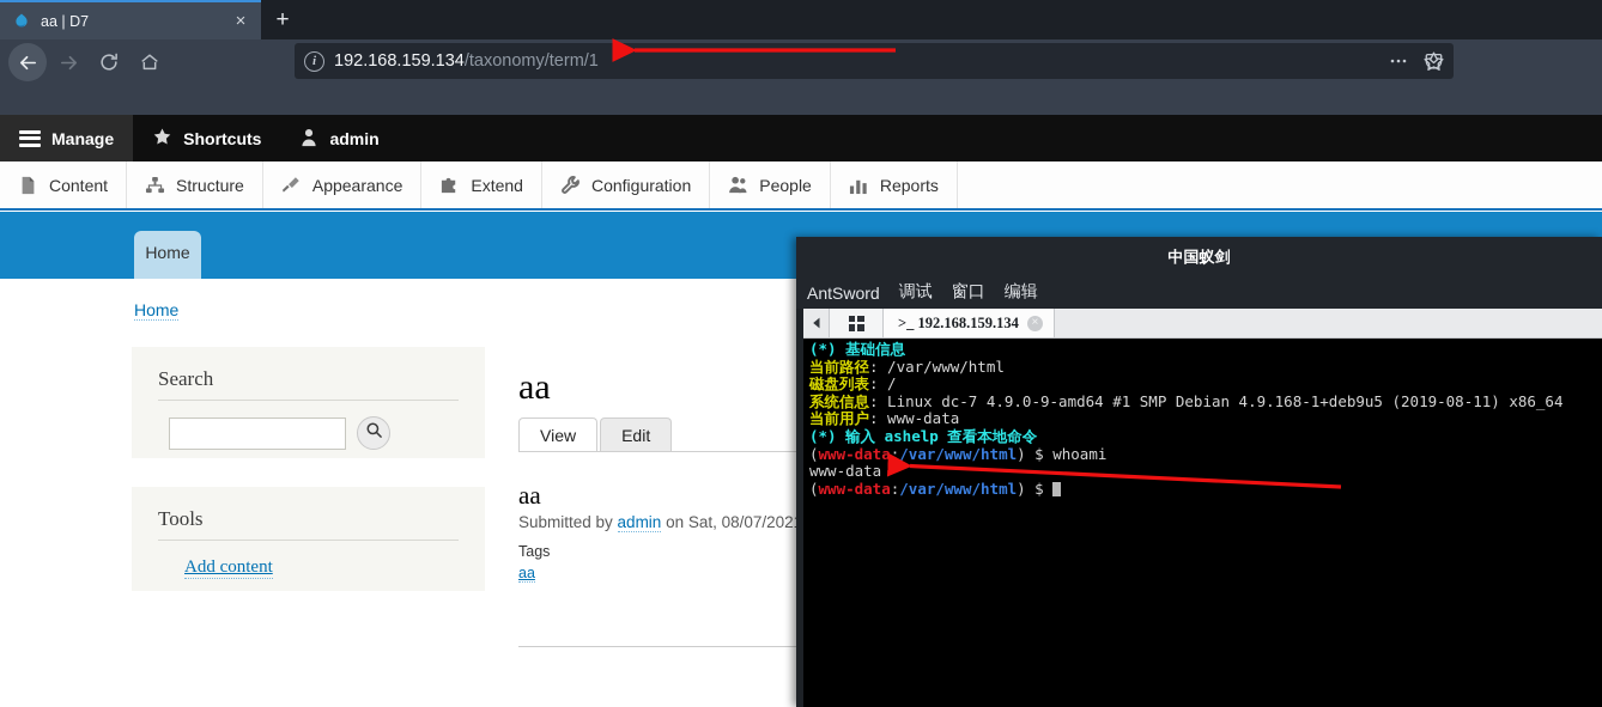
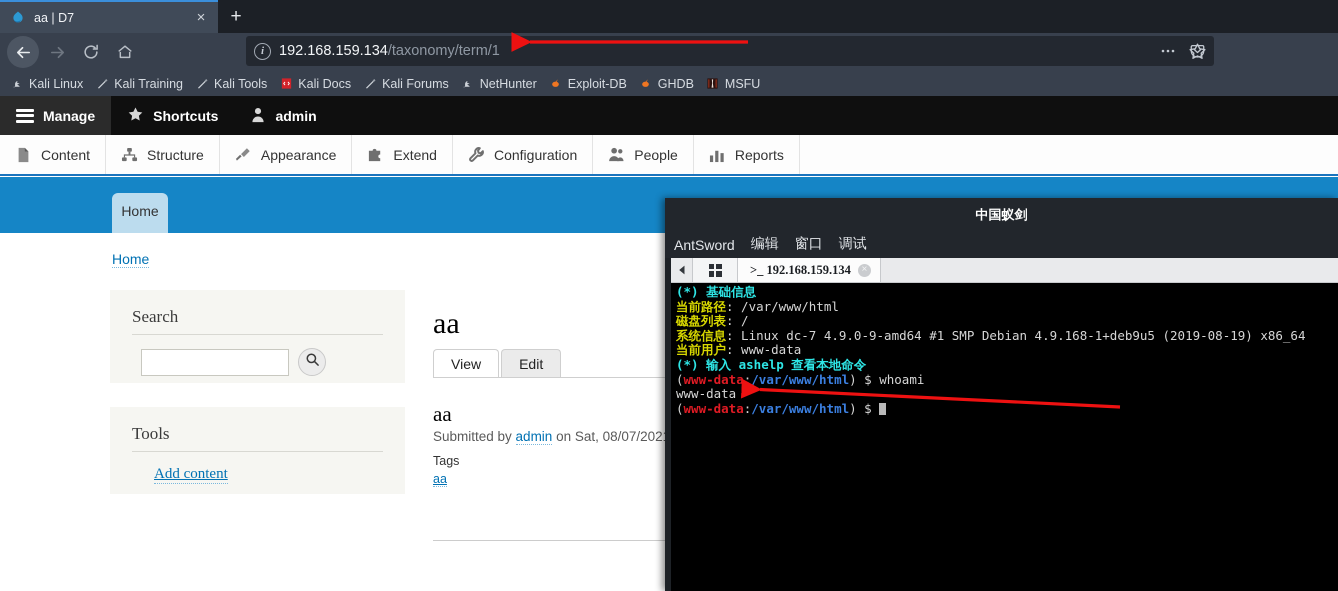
  aa | D7
  ×
  +
  i
  192.168.159.134/taxonomy/term/1
+ Kali Linux
+ Kali Training
+ Kali Tools
+ Kali Docs
+ Kali Forums
+ NetHunter
+ Exploit-DB
+ GHDB
+ MSFU
  Manage
  Shortcuts
  admin
  Content
  Structure
  Appearance
  Extend
  Configuration
  People
  Reports
  Home
  Home
  Search
  Tools
  Add content
  aa
  View
  Edit
  aa
  Submitted by admin on Sat, 08/07/202
  Tags
  aa
  中国蚁剑
  AntSword
- 调试
+ 编辑
  窗口
- 编辑
+ 调试
  >_ 192.168.159.134
  ×
  (*) 基础信息
  当前路径: /var/www/html
  磁盘列表: /
- 系统信息: Linux dc-7 4.9.0-9-amd64 #1 SMP Debian 4.9.168-1+deb9u5 (2019-08-11) x86_64
+ 系统信息: Linux dc-7 4.9.0-9-amd64 #1 SMP Debian 4.9.168-1+deb9u5 (2019-08-19) x86_64
  当前用户: www-data
  (*) 输入 ashelp 查看本地命令
  (www-data:/var/www/html) $ whoami
  www-data
  (www-data:/var/www/html) $
